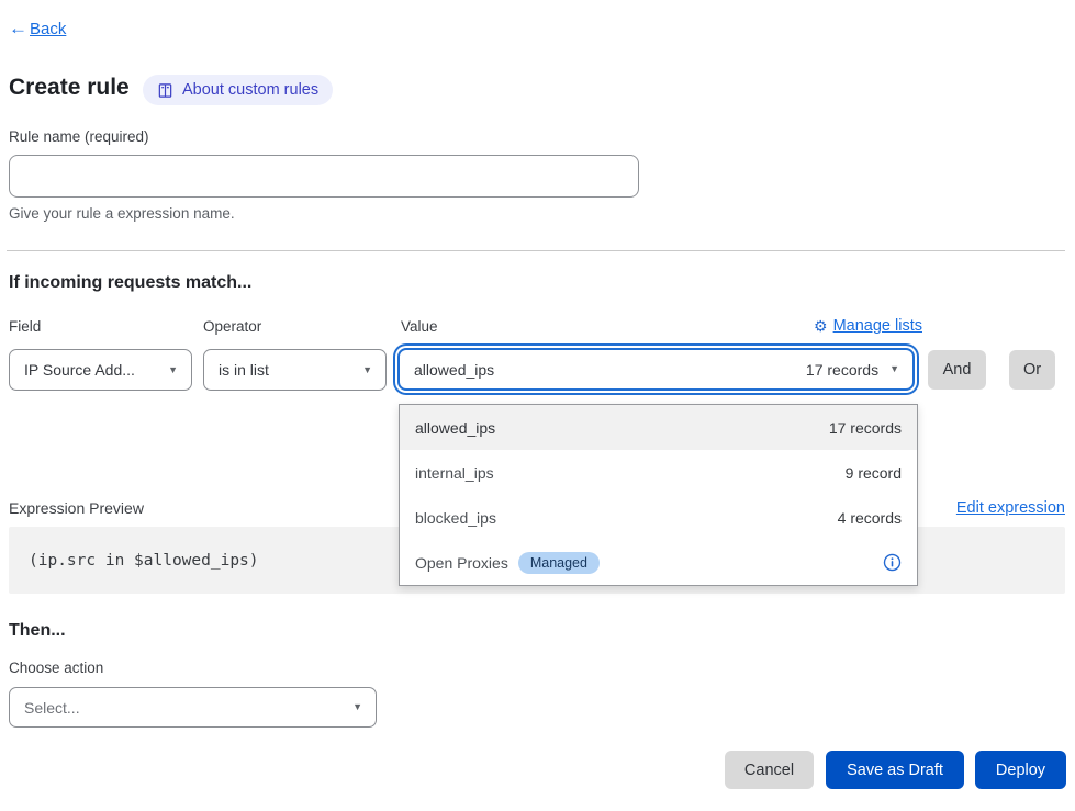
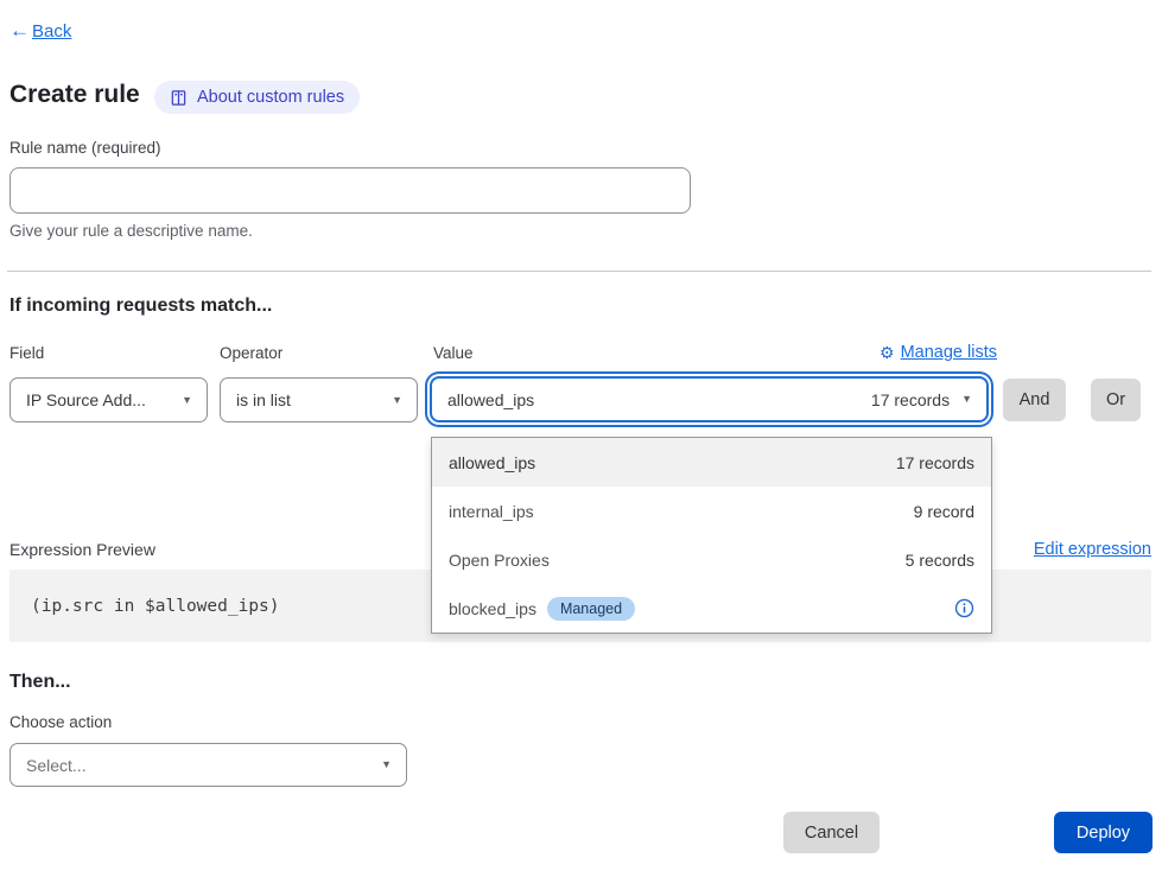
  ←
  Back
  Create rule
  About custom rules
  Rule name (required)
- Give your rule a expression name.
+ Give your rule a descriptive name.
  If incoming requests match...
  Field
  Operator
  Value
  Manage lists
  IP Source Add...
  is in list
  allowed_ips
  17 records
  And
  Or
  allowed_ips
  17 records
  internal_ips
  9 record
- blocked_ips
+ Open Proxies
- 4 records
+ 5 records
- Open Proxies
+ blocked_ips
  Managed
  Expression Preview
  Edit expression
  (ip.src in $allowed_ips)
  Then...
  Choose action
  Select...
  Cancel
- Save as Draft
  Deploy
